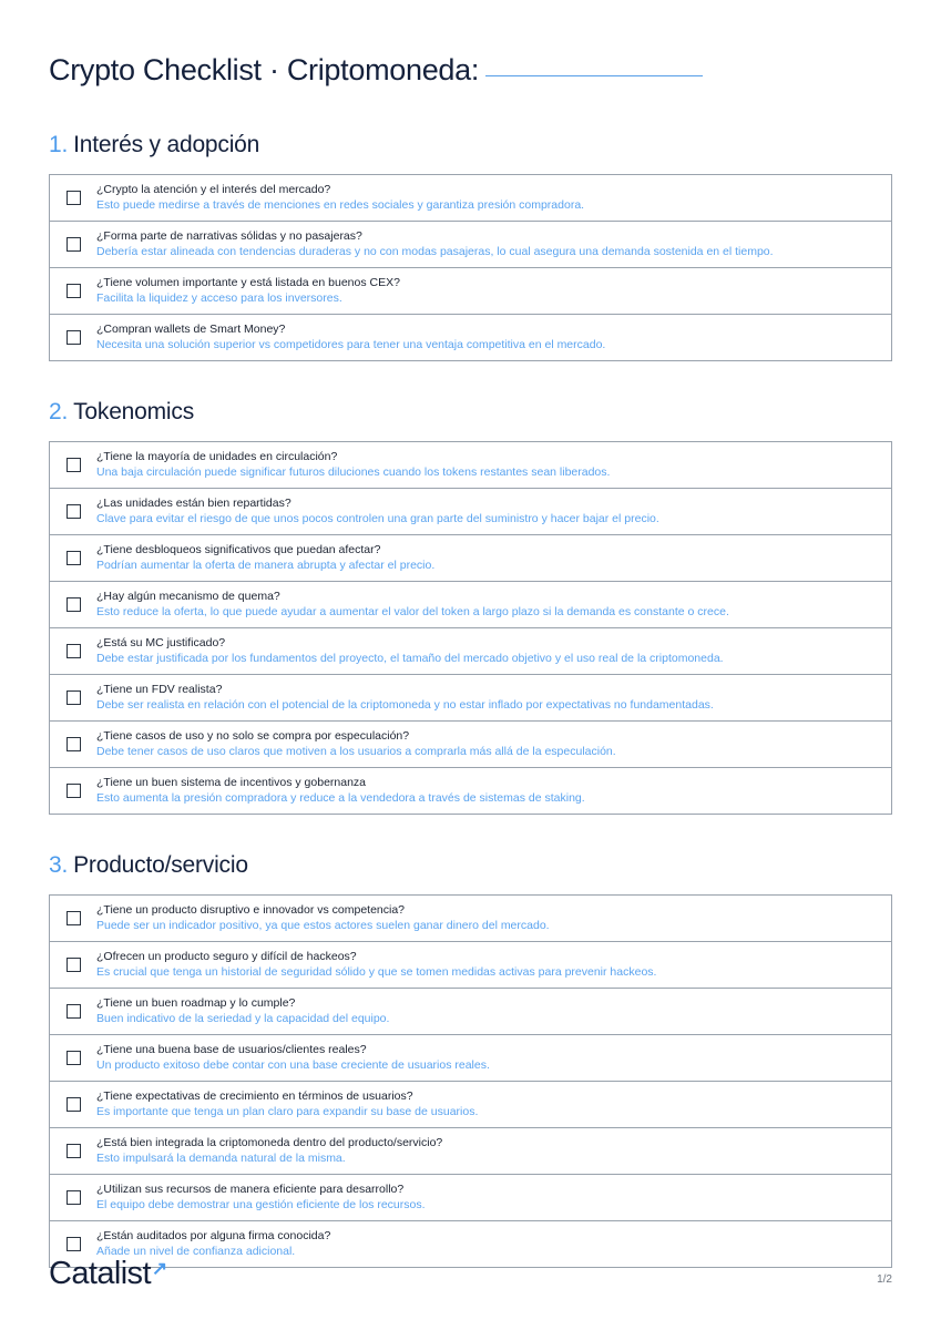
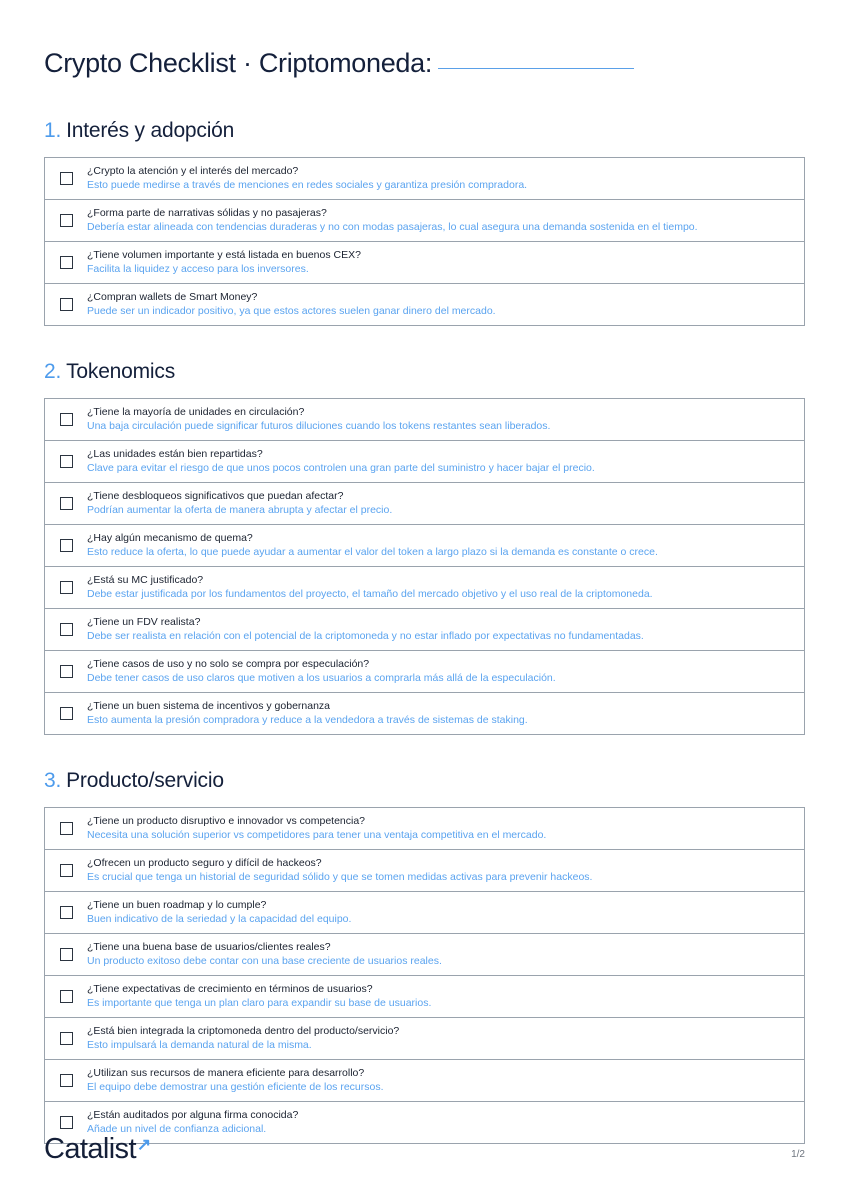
  Crypto Checklist · Criptomoneda:
  1. Interés y adopción
  ¿Crypto la atención y el interés del mercado?
  Esto puede medirse a través de menciones en redes sociales y garantiza presión compradora.
  ¿Forma parte de narrativas sólidas y no pasajeras?
  Debería estar alineada con tendencias duraderas y no con modas pasajeras, lo cual asegura una demanda sostenida en el tiempo.
  ¿Tiene volumen importante y está listada en buenos CEX?
  Facilita la liquidez y acceso para los inversores.
  ¿Compran wallets de Smart Money?
- Necesita una solución superior vs competidores para tener una ventaja competitiva en el mercado.
+ Puede ser un indicador positivo, ya que estos actores suelen ganar dinero del mercado.
  2. Tokenomics
  ¿Tiene la mayoría de unidades en circulación?
  Una baja circulación puede significar futuros diluciones cuando los tokens restantes sean liberados.
  ¿Las unidades están bien repartidas?
  Clave para evitar el riesgo de que unos pocos controlen una gran parte del suministro y hacer bajar el precio.
  ¿Tiene desbloqueos significativos que puedan afectar?
  Podrían aumentar la oferta de manera abrupta y afectar el precio.
  ¿Hay algún mecanismo de quema?
  Esto reduce la oferta, lo que puede ayudar a aumentar el valor del token a largo plazo si la demanda es constante o crece.
  ¿Está su MC justificado?
  Debe estar justificada por los fundamentos del proyecto, el tamaño del mercado objetivo y el uso real de la criptomoneda.
  ¿Tiene un FDV realista?
  Debe ser realista en relación con el potencial de la criptomoneda y no estar inflado por expectativas no fundamentadas.
  ¿Tiene casos de uso y no solo se compra por especulación?
  Debe tener casos de uso claros que motiven a los usuarios a comprarla más allá de la especulación.
  ¿Tiene un buen sistema de incentivos y gobernanza
  Esto aumenta la presión compradora y reduce a la vendedora a través de sistemas de staking.
  3. Producto/servicio
  ¿Tiene un producto disruptivo e innovador vs competencia?
- Puede ser un indicador positivo, ya que estos actores suelen ganar dinero del mercado.
+ Necesita una solución superior vs competidores para tener una ventaja competitiva en el mercado.
  ¿Ofrecen un producto seguro y difícil de hackeos?
  Es crucial que tenga un historial de seguridad sólido y que se tomen medidas activas para prevenir hackeos.
  ¿Tiene un buen roadmap y lo cumple?
  Buen indicativo de la seriedad y la capacidad del equipo.
  ¿Tiene una buena base de usuarios/clientes reales?
  Un producto exitoso debe contar con una base creciente de usuarios reales.
  ¿Tiene expectativas de crecimiento en términos de usuarios?
  Es importante que tenga un plan claro para expandir su base de usuarios.
  ¿Está bien integrada la criptomoneda dentro del producto/servicio?
  Esto impulsará la demanda natural de la misma.
  ¿Utilizan sus recursos de manera eficiente para desarrollo?
  El equipo debe demostrar una gestión eficiente de los recursos.
  ¿Están auditados por alguna firma conocida?
  Añade un nivel de confianza adicional.
  Catalist
  ↗
  1/2
